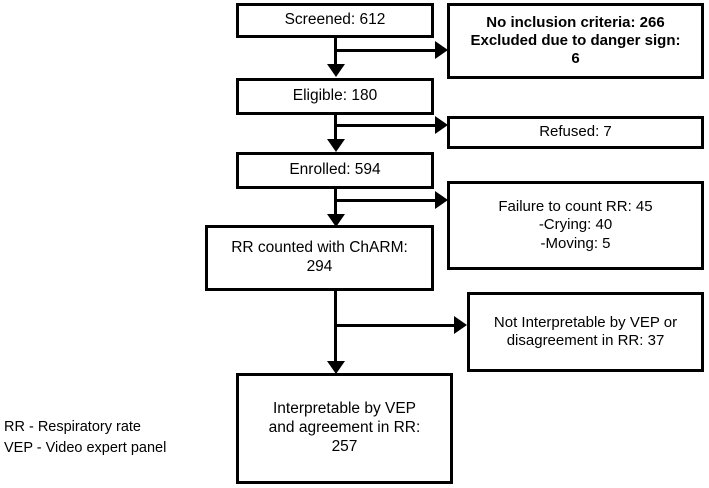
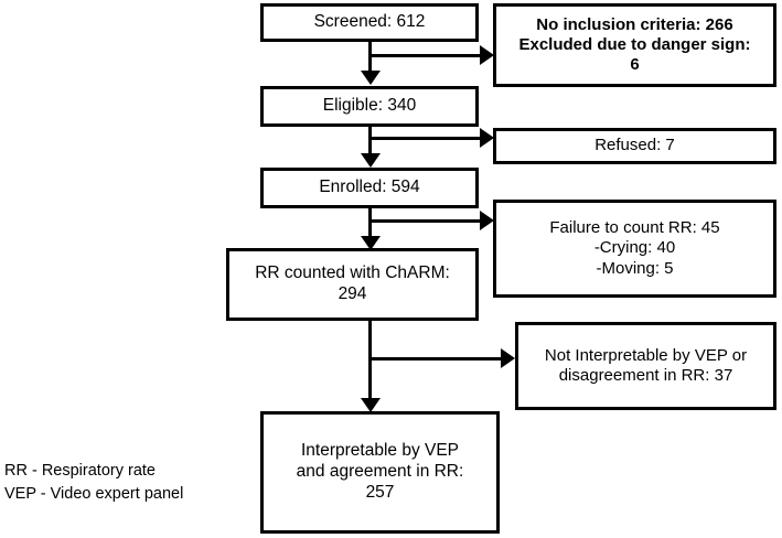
  Screened: 612
- Eligible: 180
+ Eligible: 340
  Enrolled: 594
  RR counted with ChARM:
  294
  Interpretable by VEP
  and agreement in RR:
  257
  No inclusion criteria: 266
  Excluded due to danger sign:
  6
  Refused: 7
  Failure to count RR: 45
  -Crying: 40
  -Moving: 5
  Not Interpretable by VEP or
  disagreement in RR: 37
  RR - Respiratory rate
  VEP - Video expert panel
